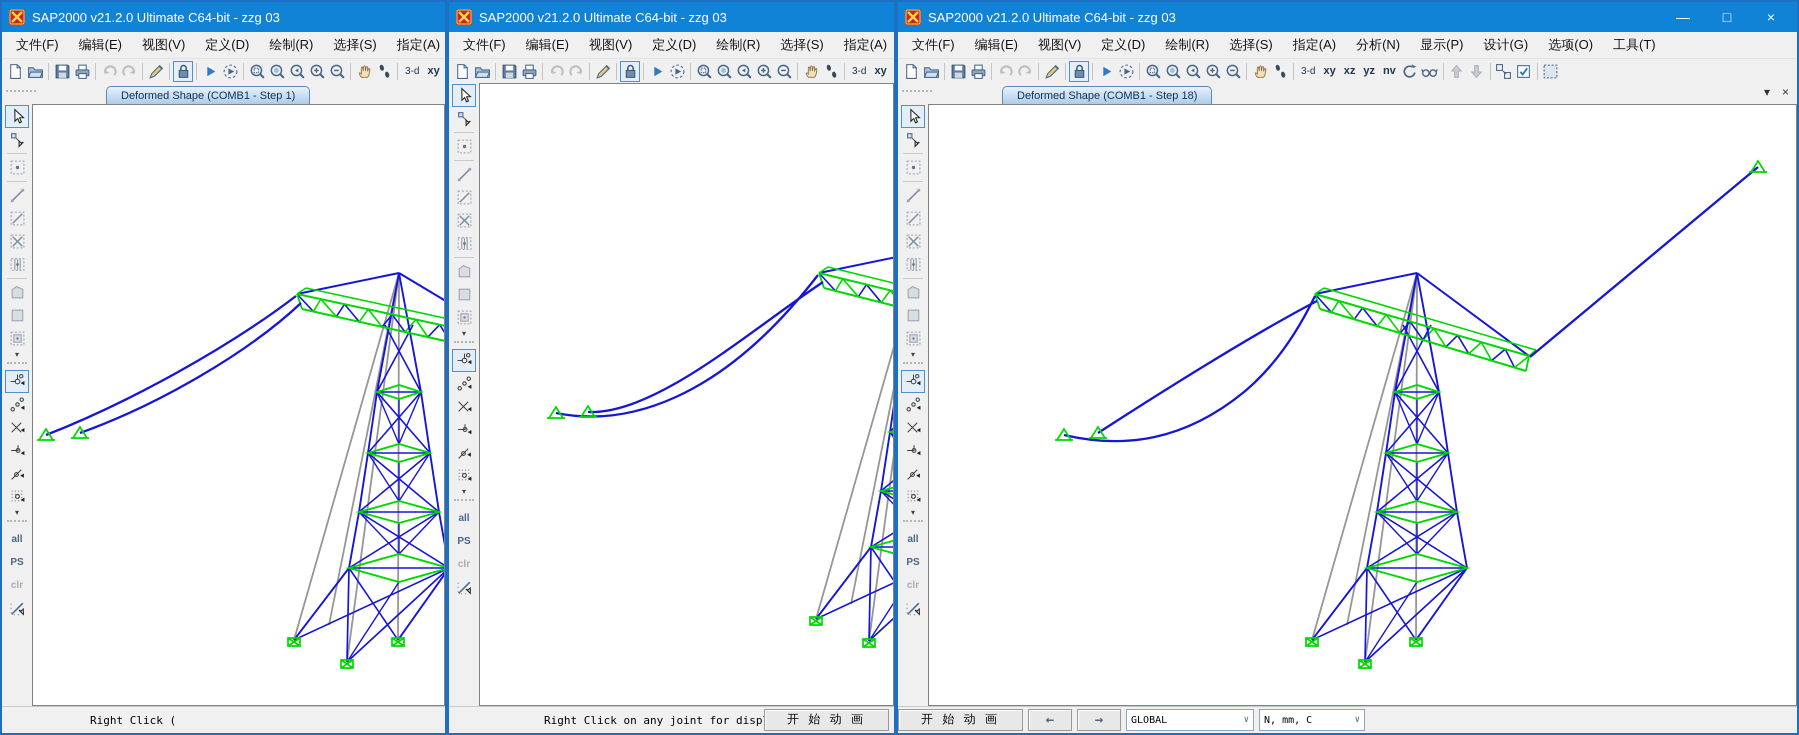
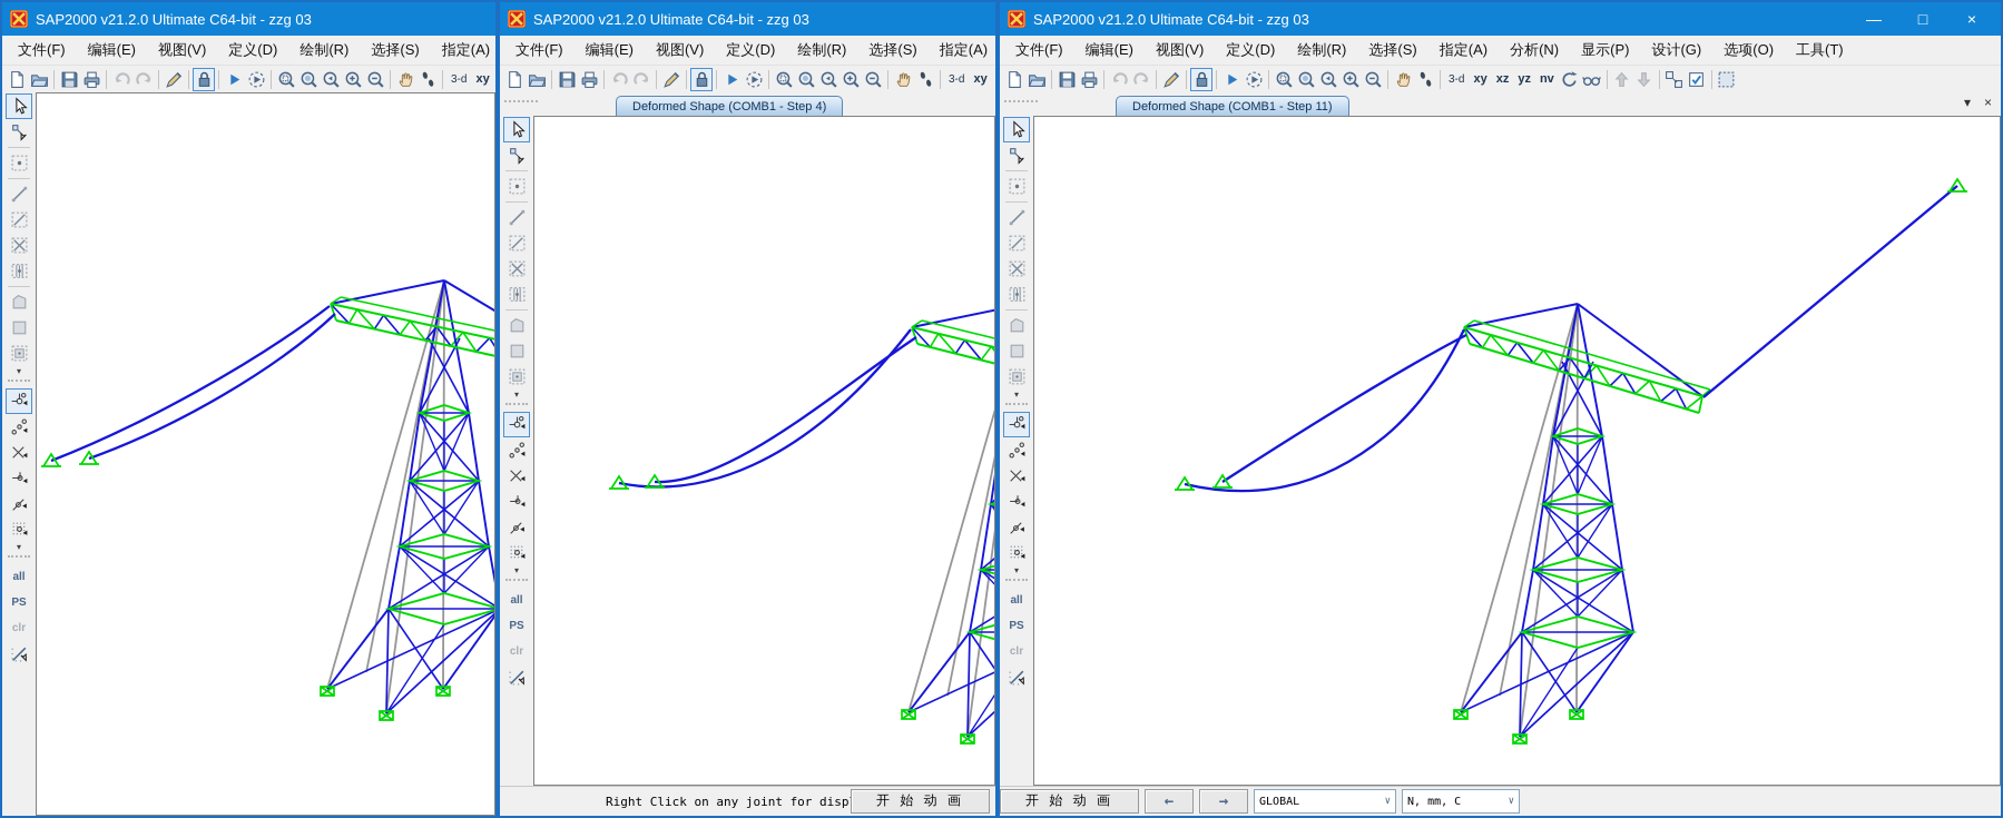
  SAP2000 v21.2.0 Ultimate C64-bit - zzg 03
  文件(F)
  编辑(E)
  视图(V)
  定义(D)
  绘制(R)
  选择(S)
  指定(A)
  3-d
  xy
- Deformed Shape (COMB1 - Step 1)
  ▾
  ▾
  all
  PS
  clr
- Right Click (
  SAP2000 v21.2.0 Ultimate C64-bit - zzg 03
  文件(F)
  编辑(E)
  视图(V)
  定义(D)
  绘制(R)
  选择(S)
  指定(A)
  3-d
  xy
+ Deformed Shape (COMB1 - Step 4)
  ▾
  ▾
  all
  PS
  clr
  开 始 动 画
  SAP2000 v21.2.0 Ultimate C64-bit - zzg 03
  —
  □
  ×
  文件(F)
  编辑(E)
  视图(V)
  定义(D)
  绘制(R)
  选择(S)
  指定(A)
  分析(N)
  显示(P)
  设计(G)
  选项(O)
  工具(T)
  3-d
  xy
  xz
  yz
  nv
- Deformed Shape (COMB1 - Step 18)
+ Deformed Shape (COMB1 - Step 11)
  ▾
  ×
  ▾
  ▾
  all
  PS
  clr
  开 始 动 画
  ←
  →
  GLOBAL
  ∨
  N, mm, C
  ∨
